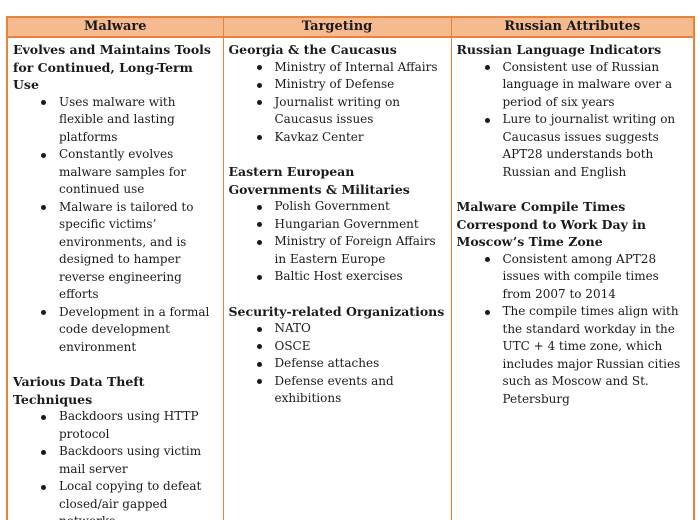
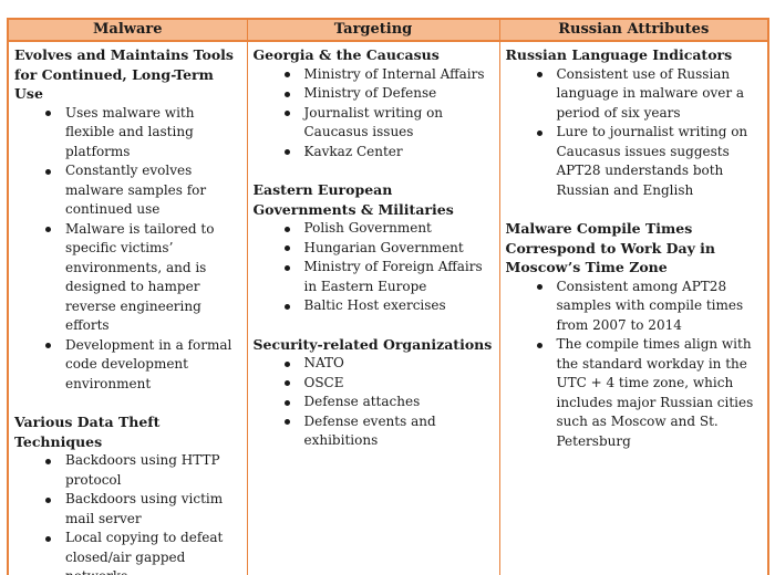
  Malware	Targeting	Russian Attributes
- Evolves and Maintains Tools for Continued, Long-Term UseUses malware with flexible and lasting platformsConstantly evolves malware samples for continued useMalware is tailored to specific victims’ environments, and is designed to hamper reverse engineering effortsDevelopment in a formal code development environmentVarious Data Theft TechniquesBackdoors using HTTP protocolBackdoors using victim mail serverLocal copying to defeat closed/air gapped	Georgia & the CaucasusMinistry of Internal AffairsMinistry of DefenseJournalist writing on Caucasus issuesKavkaz CenterEastern European Governments & MilitariesPolish GovernmentHungarian GovernmentMinistry of Foreign Affairs in Eastern EuropeBaltic Host exercisesSecurity-related OrganizationsNATOOSCEDefense attachesDefense events and exhibitions	Russian Language IndicatorsConsistent use of Russian language in malware over a period of six yearsLure to journalist writing on Caucasus issues suggests APT28 understands both Russian and EnglishMalware Compile Times Correspond to Work Day in Moscow’s Time ZoneConsistent among APT28 issues with compile times from 2007 to 2014The compile times align with the standard workday in the UTC + 4 time zone, which includes major Russian cities such as Moscow and St. Petersburg
+ Evolves and Maintains Tools for Continued, Long-Term UseUses malware with flexible and lasting platformsConstantly evolves malware samples for continued useMalware is tailored to specific victims’ environments, and is designed to hamper reverse engineering effortsDevelopment in a formal code development environmentVarious Data Theft TechniquesBackdoors using HTTP protocolBackdoors using victim mail serverLocal copying to defeat closed/air gapped	Georgia & the CaucasusMinistry of Internal AffairsMinistry of DefenseJournalist writing on Caucasus issuesKavkaz CenterEastern European Governments & MilitariesPolish GovernmentHungarian GovernmentMinistry of Foreign Affairs in Eastern EuropeBaltic Host exercisesSecurity-related OrganizationsNATOOSCEDefense attachesDefense events and exhibitions	Russian Language IndicatorsConsistent use of Russian language in malware over a period of six yearsLure to journalist writing on Caucasus issues suggests APT28 understands both Russian and EnglishMalware Compile Times Correspond to Work Day in Moscow’s Time ZoneConsistent among APT28 samples with compile times from 2007 to 2014The compile times align with the standard workday in the UTC + 4 time zone, which includes major Russian cities such as Moscow and St. Petersburg
